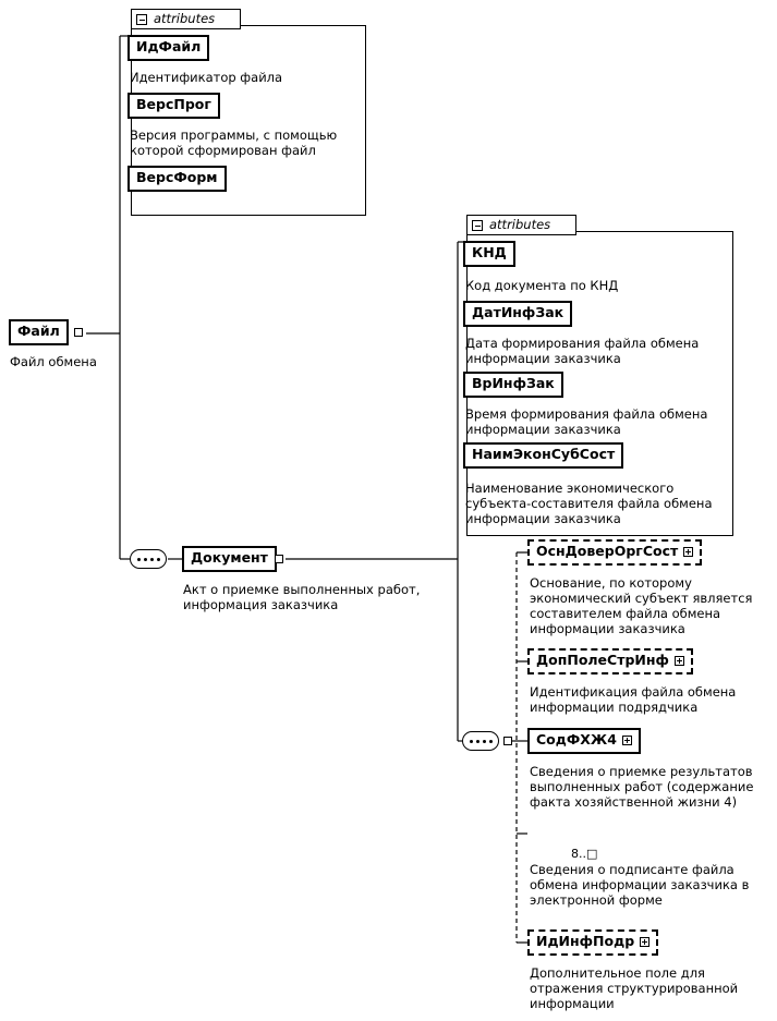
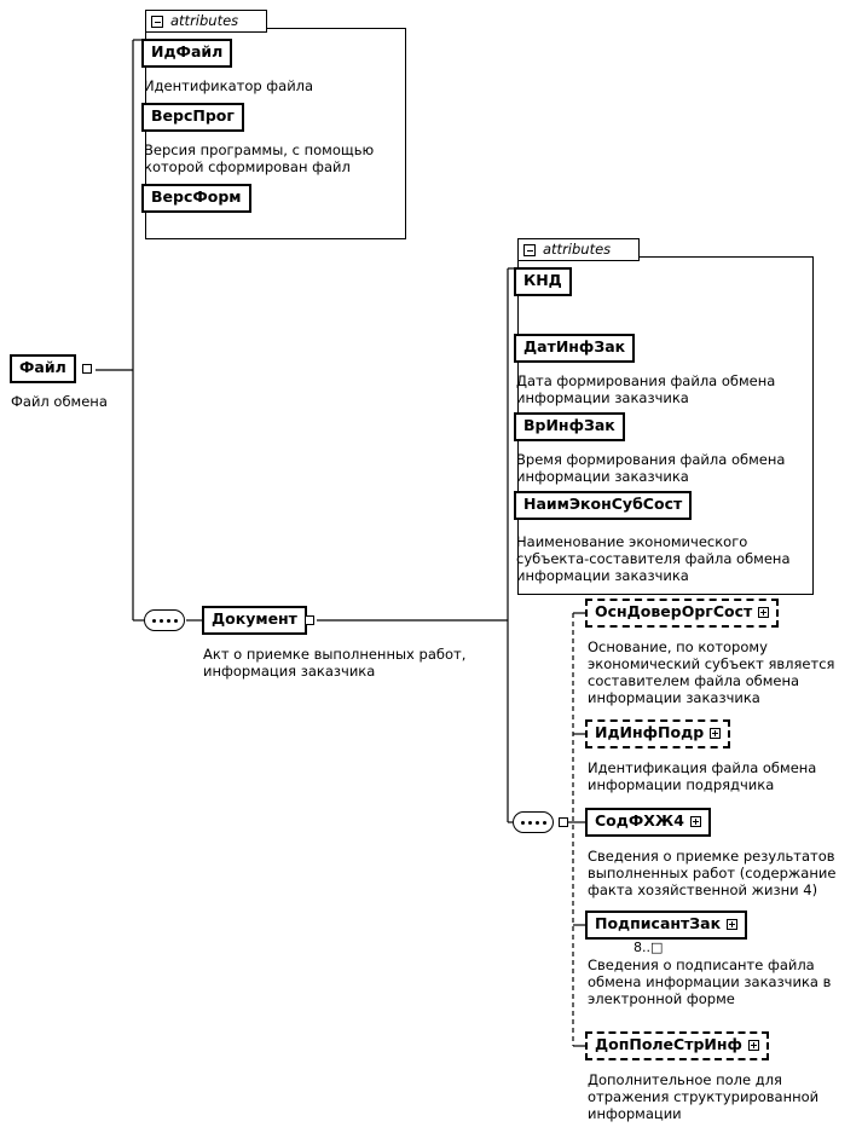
  attributes
  ИдФайл
  Идентификатор файла
  ВерсПрог
  Версия программы, с помощью
  которой сформирован файл
  ВерсФорм
  Файл
  Файл обмена
  Документ
  Акт о приемке выполненных работ,
  информация заказчика
  attributes
  КНД
- Код документа по КНД
  ДатИнфЗак
  Дата формирования файла обмена
  информации заказчика
  ВрИнфЗак
  Время формирования файла обмена
  информации заказчика
  НаимЭконСубСост
  Наименование экономического
  субъекта-составителя файла обмена
  информации заказчика
  ОснДоверОргСост
  Основание, по которому
  экономический субъект является
  составителем файла обмена
  информации заказчика
- ДопПолеСтрИнф
+ ИдИнфПодр
  Идентификация файла обмена
  информации подрядчика
  СодФХЖ4
  Сведения о приемке результатов
  выполненных работ (содержание
  факта хозяйственной жизни 4)
+ ПодписантЗак
  8..□
  Сведения о подписанте файла
  обмена информации заказчика в
  электронной форме
- ИдИнфПодр
+ ДопПолеСтрИнф
  Дополнительное поле для
  отражения структурированной
  информации
